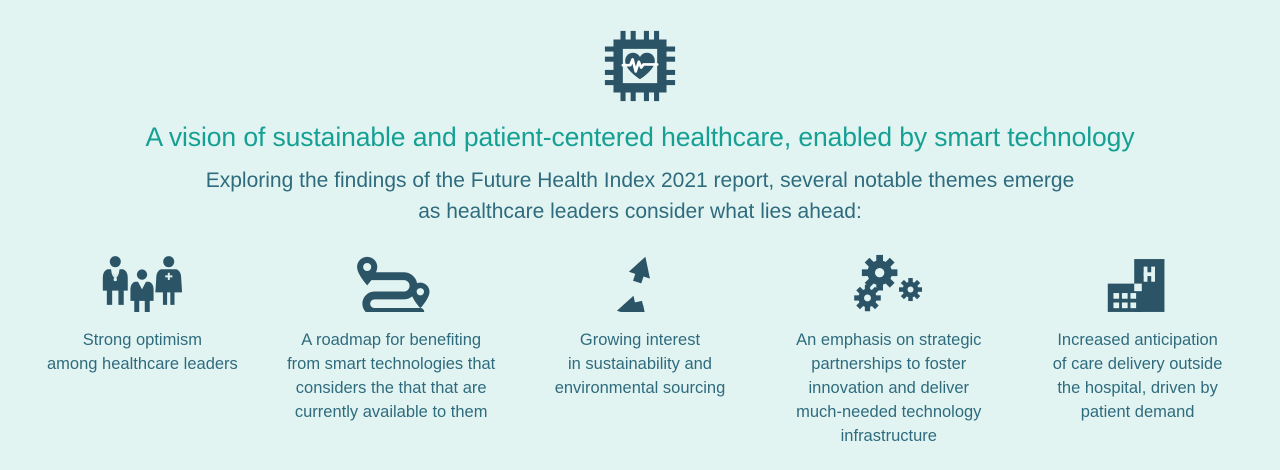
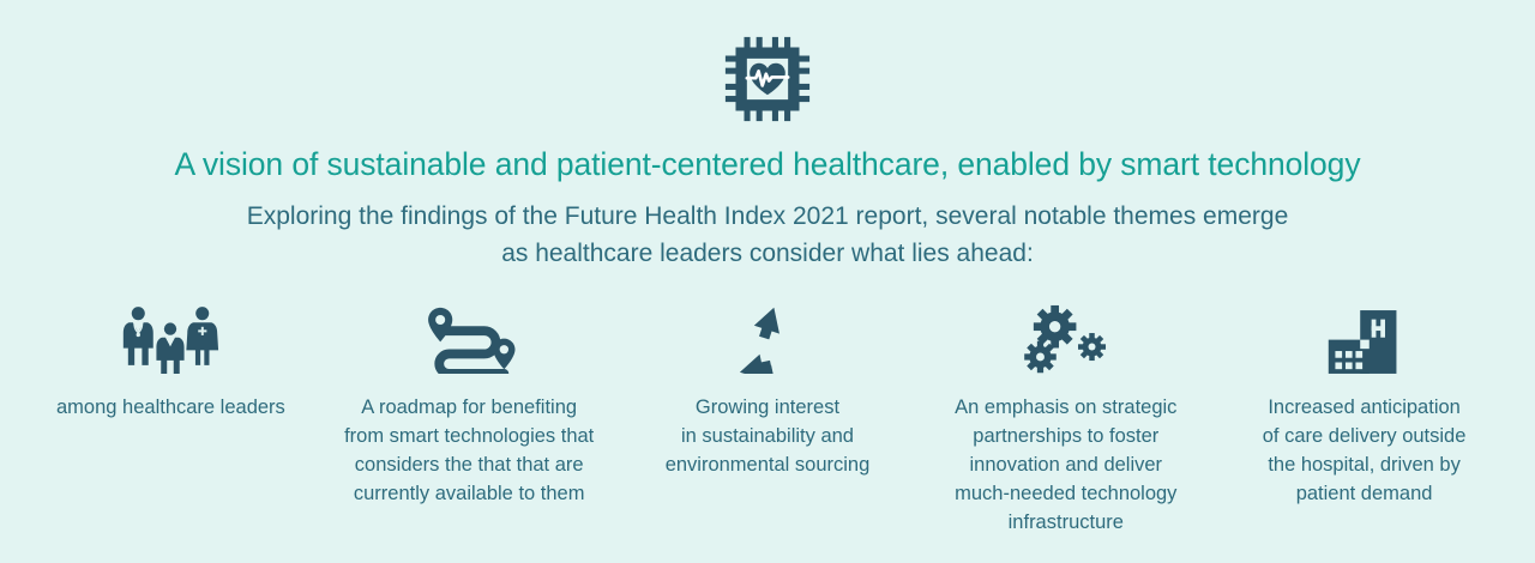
  A vision of sustainable and patient-centered healthcare, enabled by smart technology
  Exploring the findings of the Future Health Index 2021 report, several notable themes emerge
  as healthcare leaders consider what lies ahead:
- Strong optimism
  among healthcare leaders
  A roadmap for benefiting
  from smart technologies that
  considers the that that are
  currently available to them
  Growing interest
  in sustainability and
  environmental sourcing
  An emphasis on strategic
  partnerships to foster
  innovation and deliver
  much-needed technology
  infrastructure
  Increased anticipation
  of care delivery outside
  the hospital, driven by
  patient demand
